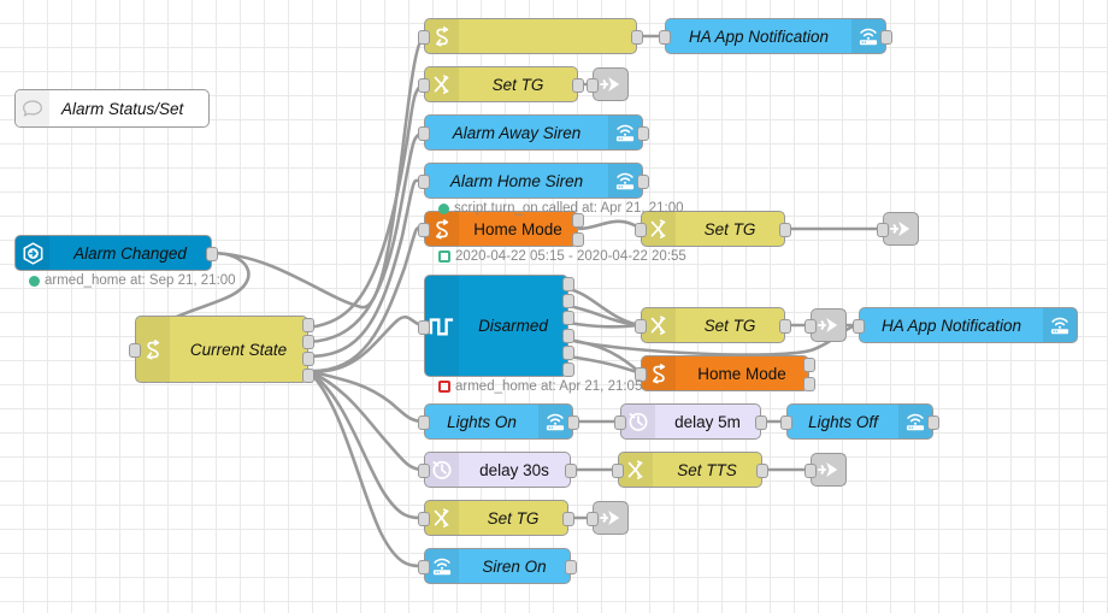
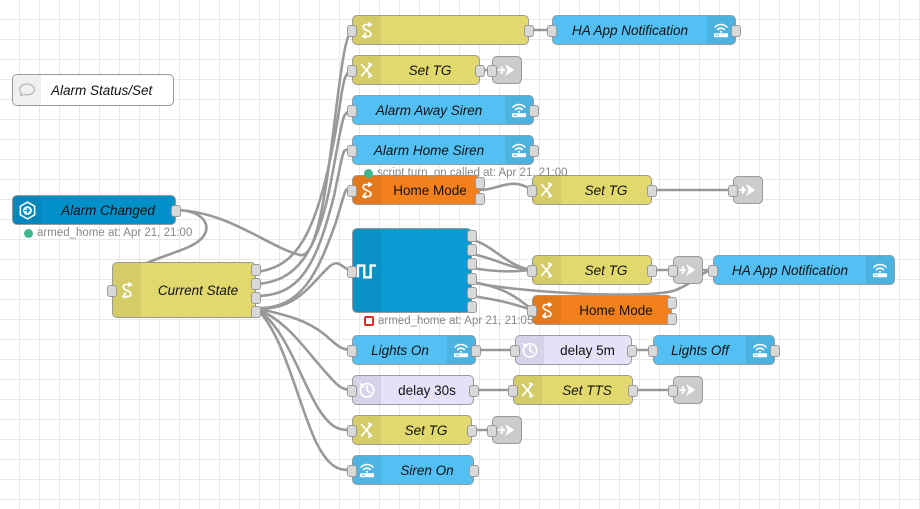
  Alarm Status/Set
  Alarm Changed
  Current State
  HA App Notification
  Set TG
  Alarm Away Siren
  Alarm Home Siren
  Home Mode
  Set TG
- Disarmed
  Set TG
  HA App Notification
  Home Mode
  Lights On
  delay 5m
  Lights Off
  delay 30s
  Set TTS
  Set TG
  Siren On
- armed_home at: Sep 21, 21:00
+ armed_home at: Apr 21, 21:00
  script.turn_on called at: Apr 21, 21:00
- 2020-04-22 05:15 - 2020-04-22 20:55
  armed_home at: Apr 21, 21:05
